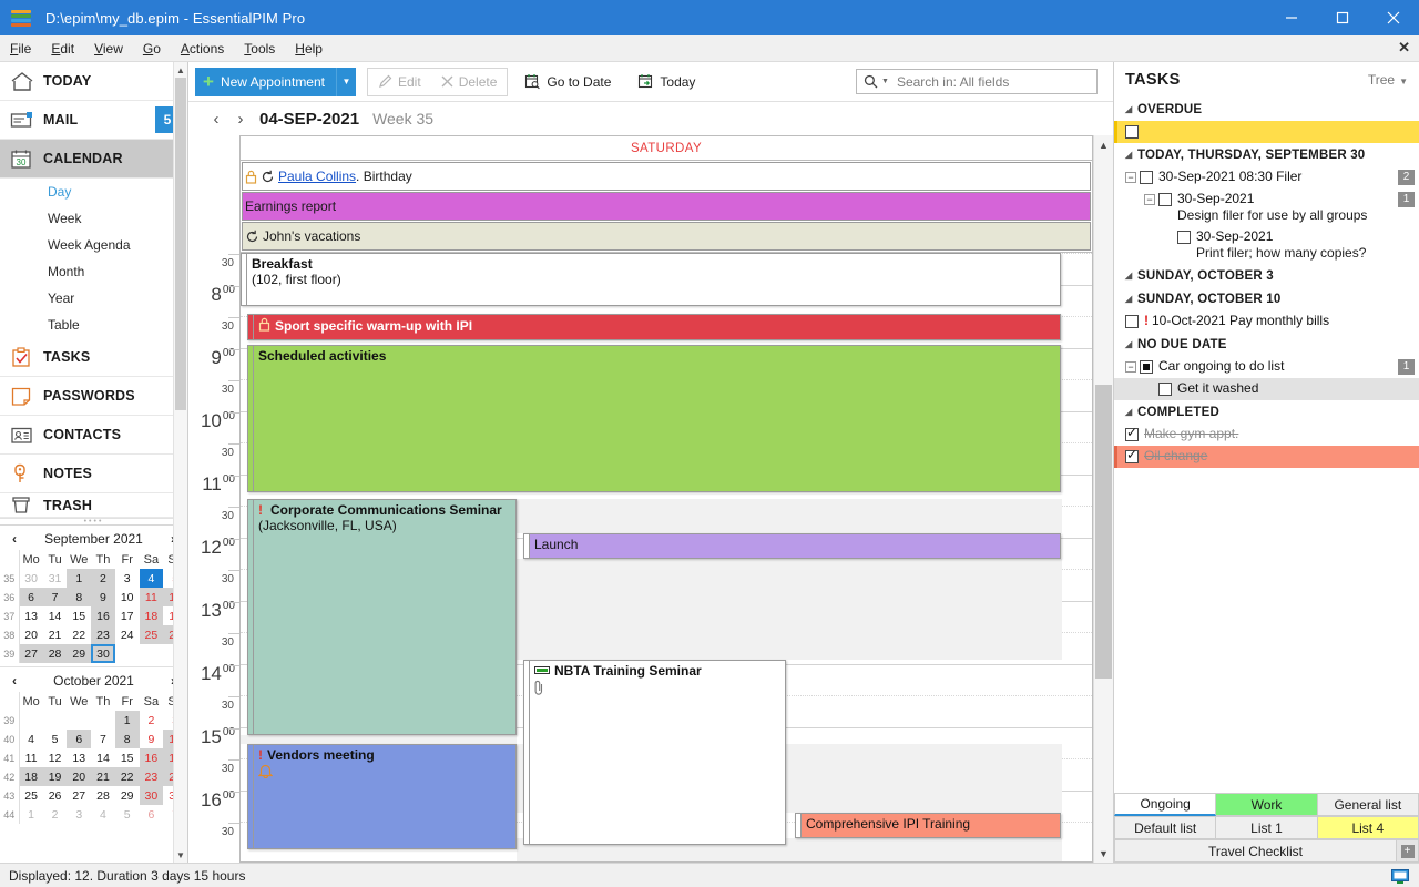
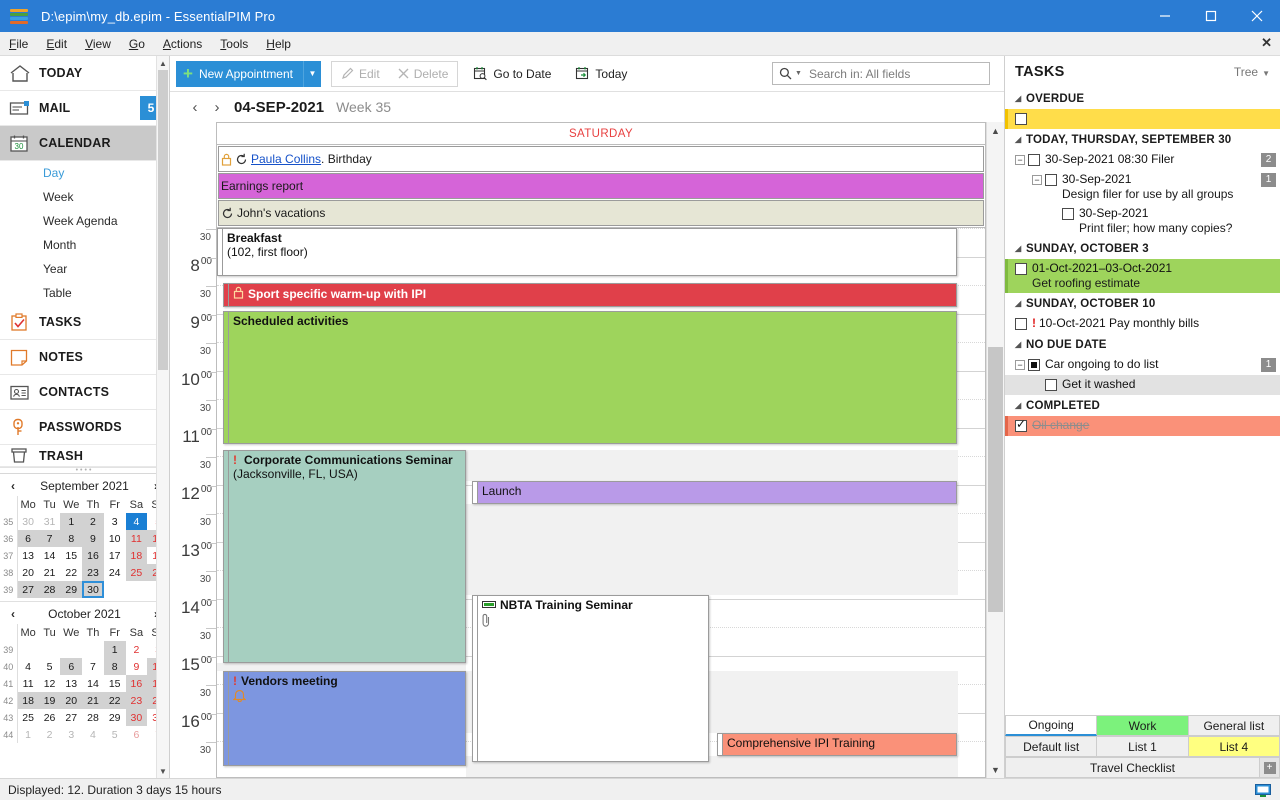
  D:\epim\my_db.epim - EssentialPIM Pro
  File
  Edit
  View
  Go
  Actions
  Tools
  Help
  ✕
  TODAY
  MAIL
  5
  30
  CALENDAR
  Day
  Week
  Week Agenda
  Month
  Year
  Table
  TASKS
- PASSWORDS
+ NOTES
  CONTACTS
- NOTES
+ PASSWORDS
  TRASH
  ▲
  ▼
  ‹
  September 2021
  	Mo	Tu	We	Th	Fr	Sa
  35	30	31	1	2	3	4
  36	6	7	8	9	10	11
  37	13	14	15	16	17	18
  38	20	21	22	23	24	25
  39	27	28	29	30
  ‹
  October 2021
  	Mo	Tu	We	Th	Fr	Sa
  39					1	2
  40	4	5	6	7	8	9
  41	11	12	13	14	15	16
  42	18	19	20	21	22	23
  43	25	26	27	28	29	30
  44	1	2	3	4	5	6
  +
  New Appointment
  ▼
  Edit
  Delete
  Go to Date
  Today
  Search in: All fields
  ‹
  ›
  04-SEP-2021
  Week 35
  SATURDAY
  Paula Collins
  . Birthday
  Earnings report
  John's vacations
  30
  800
  30
  900
  30
  1000
  30
  1100
  30
  1200
  30
  1300
  30
  1400
  30
  1500
  30
  1600
  30
  Breakfast
  (102, first floor)
  Sport specific warm-up with IPI
  Scheduled activities
  ! Corporate Communications Seminar
  (Jacksonville, FL, USA)
  Launch
  NBTA Training Seminar
  ! Vendors meeting
  Comprehensive IPI Training
  ▲
  ▼
  TASKS
  Tree ▼
  ◢
  OVERDUE
  ◢
  TODAY, THURSDAY, SEPTEMBER 30
  −
  30-Sep-2021 08:30 Filer
  2
  −
  30-Sep-2021
  Design filer for use by all groups
  1
  30-Sep-2021
  Print filer; how many copies?
  ◢
  SUNDAY, OCTOBER 3
+ 01-Oct-2021–03-Oct-2021
+ Get roofing estimate
  ◢
  SUNDAY, OCTOBER 10
  ! 10-Oct-2021 Pay monthly bills
  ◢
  NO DUE DATE
  −
  Car ongoing to do list
  1
  Get it washed
  ◢
  COMPLETED
- Make gym appt.
  Oil change
  Ongoing
  Work
  General list
  Default list
  List 1
  List 4
  Travel Checklist
  +
  Displayed: 12. Duration 3 days 15 hours
